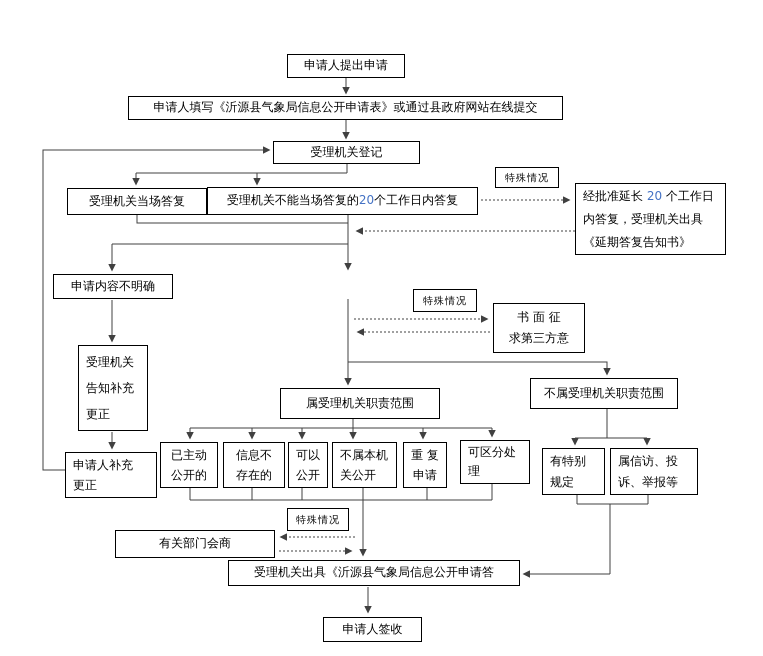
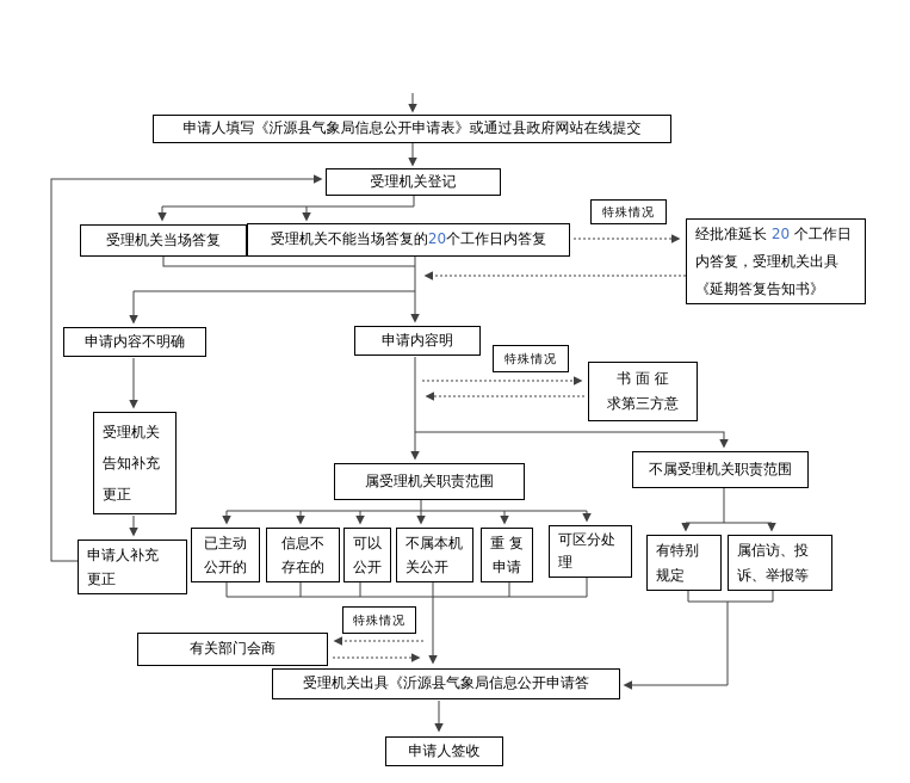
- 申请人提出申请
  申请人填写《沂源县气象局信息公开申请表》或通过县政府网站在线提交
  受理机关登记
  受理机关当场答复
  受理机关不能当场答复的
  20
  个工作日内答复
  特殊情况
  经批准延长 20 个工作日
  内答复，受理机关出具
  《延期答复告知书》
  申请内容不明确
+ 申请内容明
  特殊情况
  书 面 征
  求第三方意
  受理机关
  告知补充
  更正
  申请人补充
  更正
  属受理机关职责范围
  不属受理机关职责范围
  已主动
  公开的
  信息不
  存在的
  可以
  公开
  不属本机
  关公开
  重 复
  申请
  可区分处
  理
  有特别
  规定
  属信访、投
  诉、举报等
  特殊情况
  有关部门会商
  受理机关出具《沂源县气象局信息公开申请答
  申请人签收
